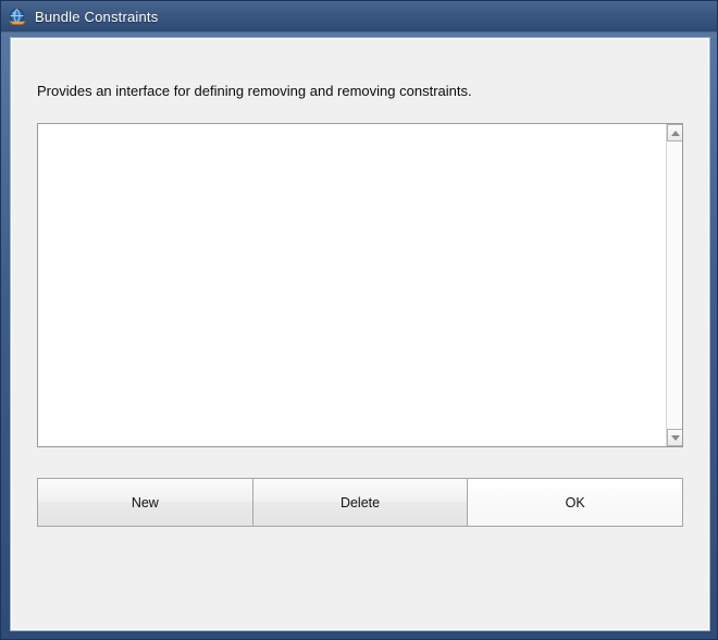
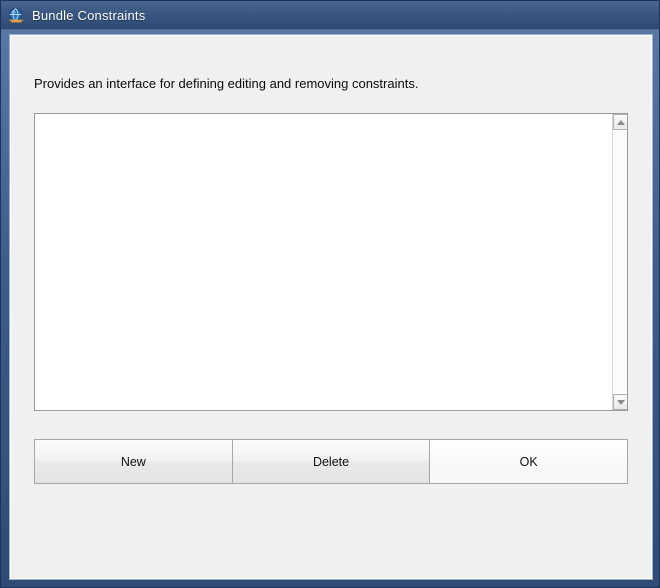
  Bundle Constraints
- Provides an interface for defining removing and removing constraints.
+ Provides an interface for defining editing and removing constraints.
  New
  Delete
  OK
